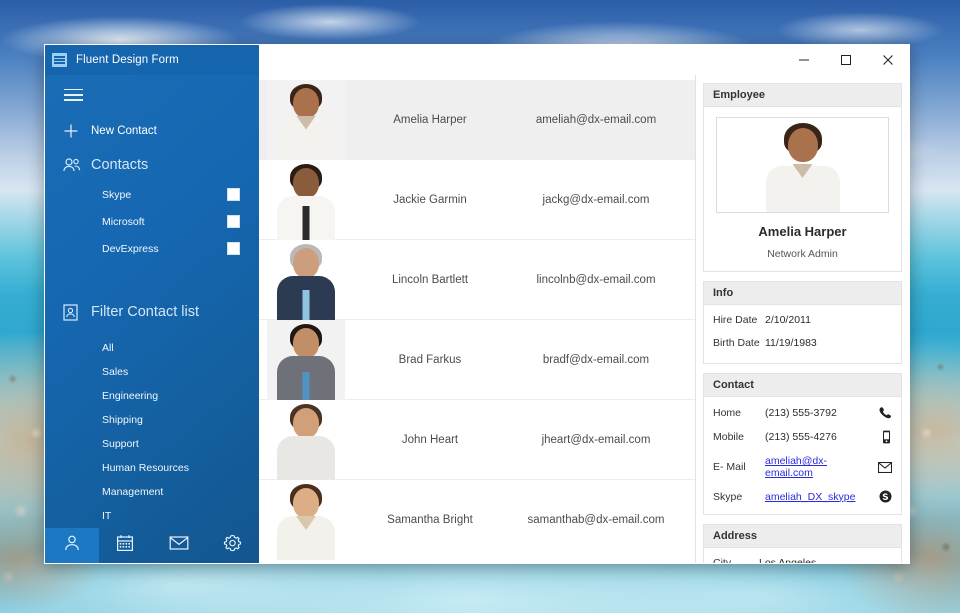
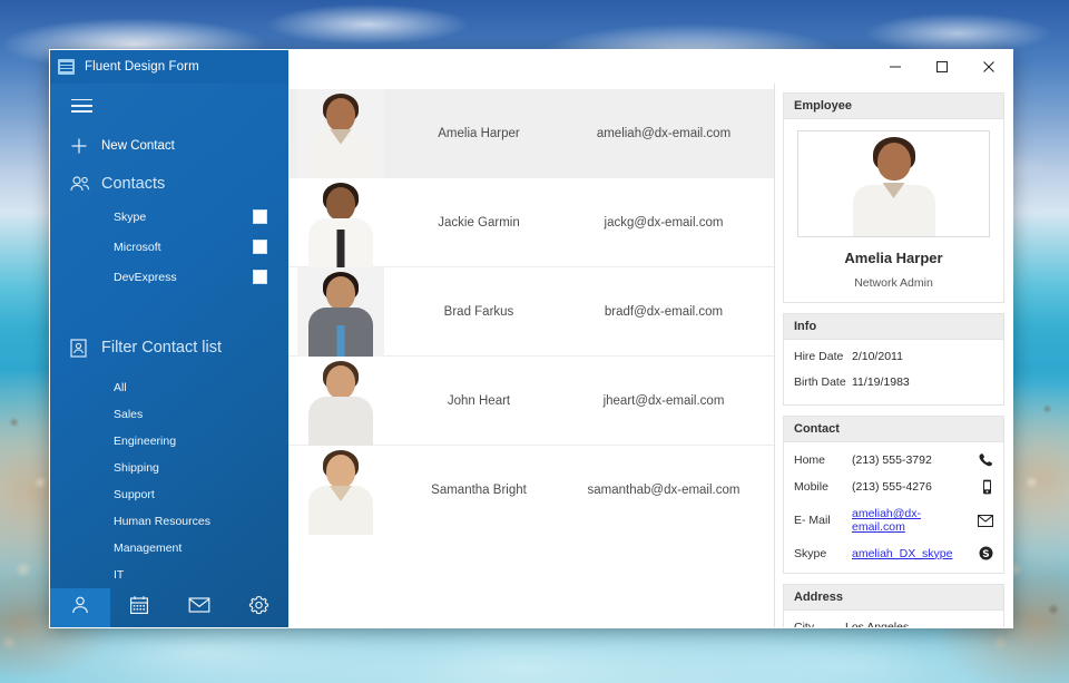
  Fluent Design Form
  New Contact
  Contacts
  Skype
  Microsoft
  DevExpress
  Filter Contact list
  All
  Sales
  Engineering
  Shipping
  Support
  Human Resources
  Management
  IT
  Amelia Harper
  ameliah@dx-email.com
  Jackie Garmin
  jackg@dx-email.com
- Lincoln Bartlett
- lincolnb@dx-email.com
  Brad Farkus
  bradf@dx-email.com
  John Heart
  jheart@dx-email.com
  Samantha Bright
  samanthab@dx-email.com
  Employee
  Amelia Harper
  Network Admin
  Info
  Hire Date
  2/10/2011
  Birth Date
  11/19/1983
  Contact
  Home
  (213) 555-3792
  Mobile
  (213) 555-4276
  E- Mail
  ameliah@dx-email.com
  Skype
  ameliah_DX_skype
  Address
